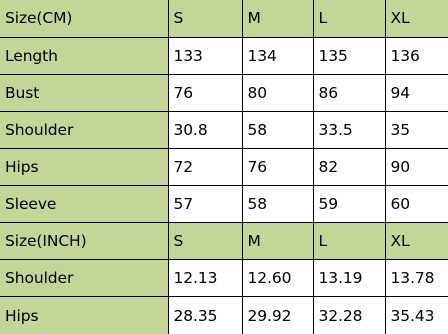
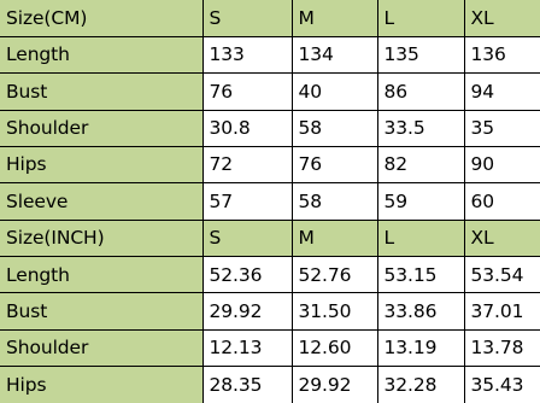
  Size(CM)	S	M	L	XL
  Length	133	134	135	136
- Bust	76	80	86	94
+ Bust	76	40	86	94
  Shoulder	30.8	58	33.5	35
  Hips	72	76	82	90
  Sleeve	57	58	59	60
  Size(INCH)	S	M	L	XL
+ Length	52.36	52.76	53.15	53.54
+ Bust	29.92	31.50	33.86	37.01
  Shoulder	12.13	12.60	13.19	13.78
  Hips	28.35	29.92	32.28	35.43
